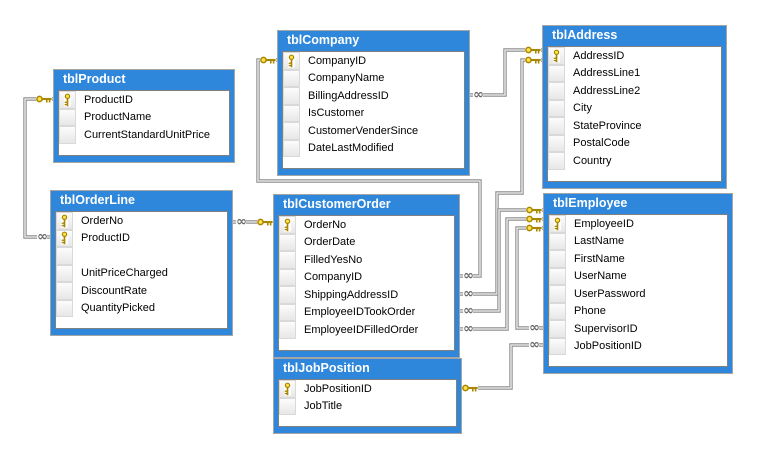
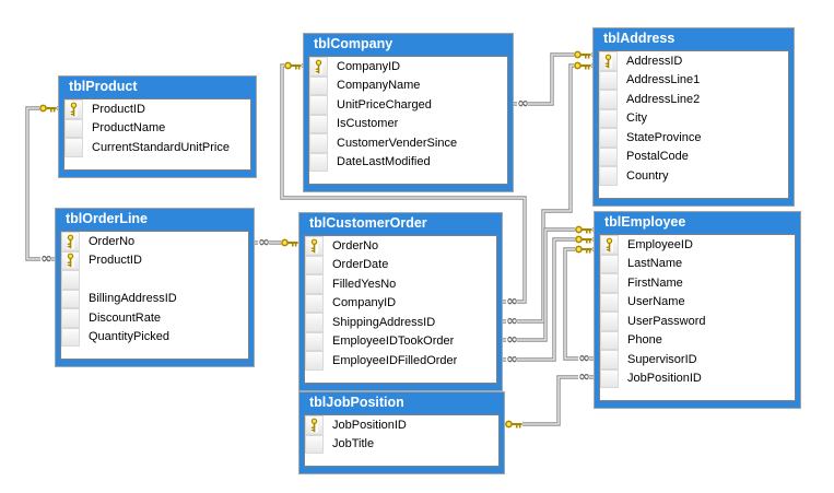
  tblProduct
  ProductID
  ProductName
  CurrentStandardUnitPrice
  tblCompany
  CompanyID
  CompanyName
- BillingAddressID
+ UnitPriceCharged
  IsCustomer
  CustomerVenderSince
  DateLastModified
  tblAddress
  AddressID
  AddressLine1
  AddressLine2
  City
  StateProvince
  PostalCode
  Country
  tblOrderLine
  OrderNo
  ProductID
- UnitPriceCharged
+ BillingAddressID
  DiscountRate
  QuantityPicked
  tblCustomerOrder
  OrderNo
  OrderDate
  FilledYesNo
  CompanyID
  ShippingAddressID
  EmployeeIDTookOrder
  EmployeeIDFilledOrder
  tblEmployee
  EmployeeID
  LastName
  FirstName
  UserName
  UserPassword
  Phone
  SupervisorID
  JobPositionID
  tblJobPosition
  JobPositionID
  JobTitle
  ∞
  ∞
  ∞
  ∞
  ∞
  ∞
  ∞
  ∞
  ∞
